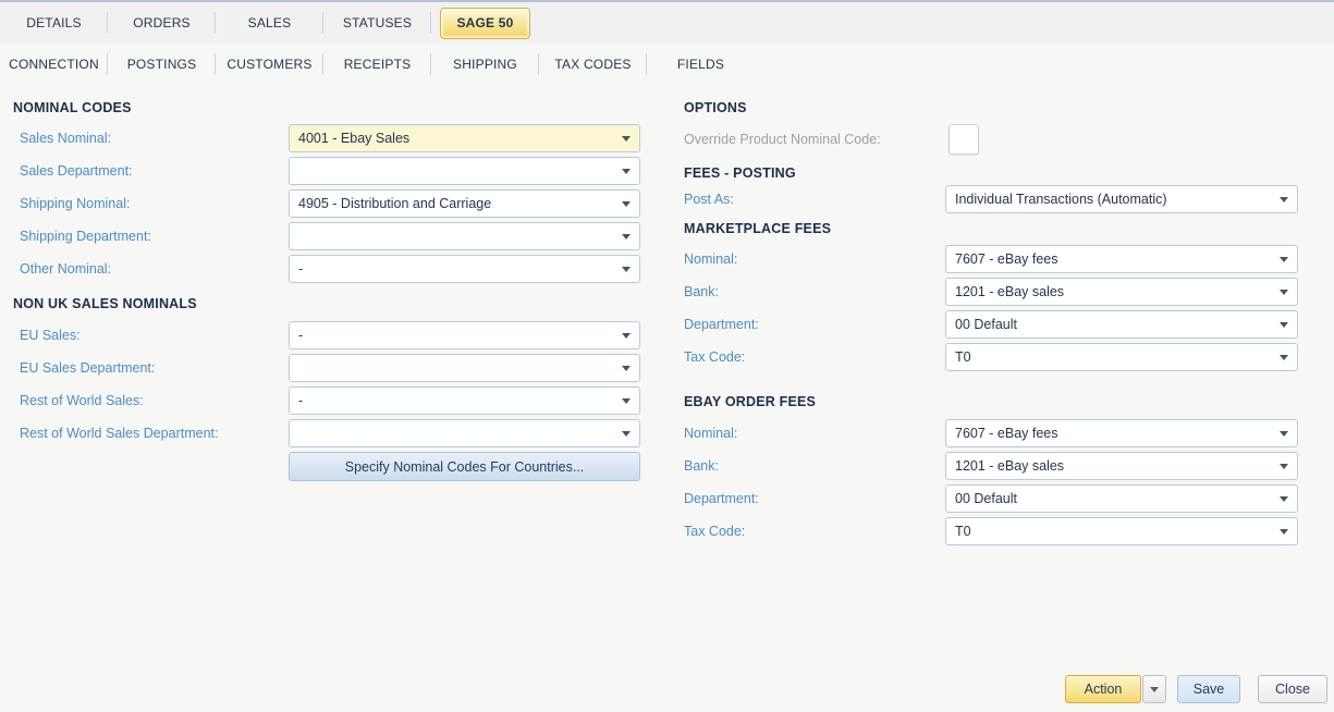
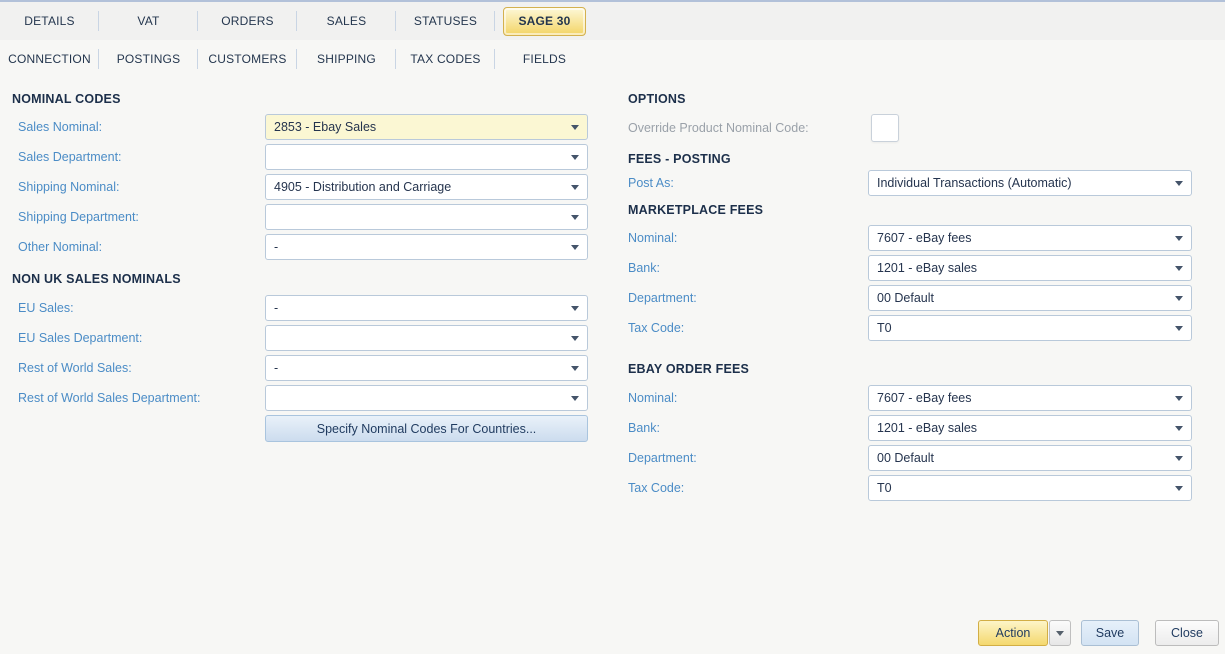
  DETAILS
+ VAT
  ORDERS
  SALES
  STATUSES
- SAGE 50
+ SAGE 30
  CONNECTION
  POSTINGS
  CUSTOMERS
- RECEIPTS
  SHIPPING
  TAX CODES
  FIELDS
  NOMINAL CODES
  Sales Nominal:
- 4001 - Ebay Sales
+ 2853 - Ebay Sales
  Sales Department:
  Shipping Nominal:
  4905 - Distribution and Carriage
  Shipping Department:
  Other Nominal:
  -
  NON UK SALES NOMINALS
  EU Sales:
  -
  EU Sales Department:
  Rest of World Sales:
  -
  Rest of World Sales Department:
  Specify Nominal Codes For Countries...
  OPTIONS
  Override Product Nominal Code:
  FEES - POSTING
  Post As:
  Individual Transactions (Automatic)
  MARKETPLACE FEES
  Nominal:
  7607 - eBay fees
  Bank:
  1201 - eBay sales
  Department:
  00 Default
  Tax Code:
  T0
  EBAY ORDER FEES
  Nominal:
  7607 - eBay fees
  Bank:
  1201 - eBay sales
  Department:
  00 Default
  Tax Code:
  T0
  Action
  Save
  Close
